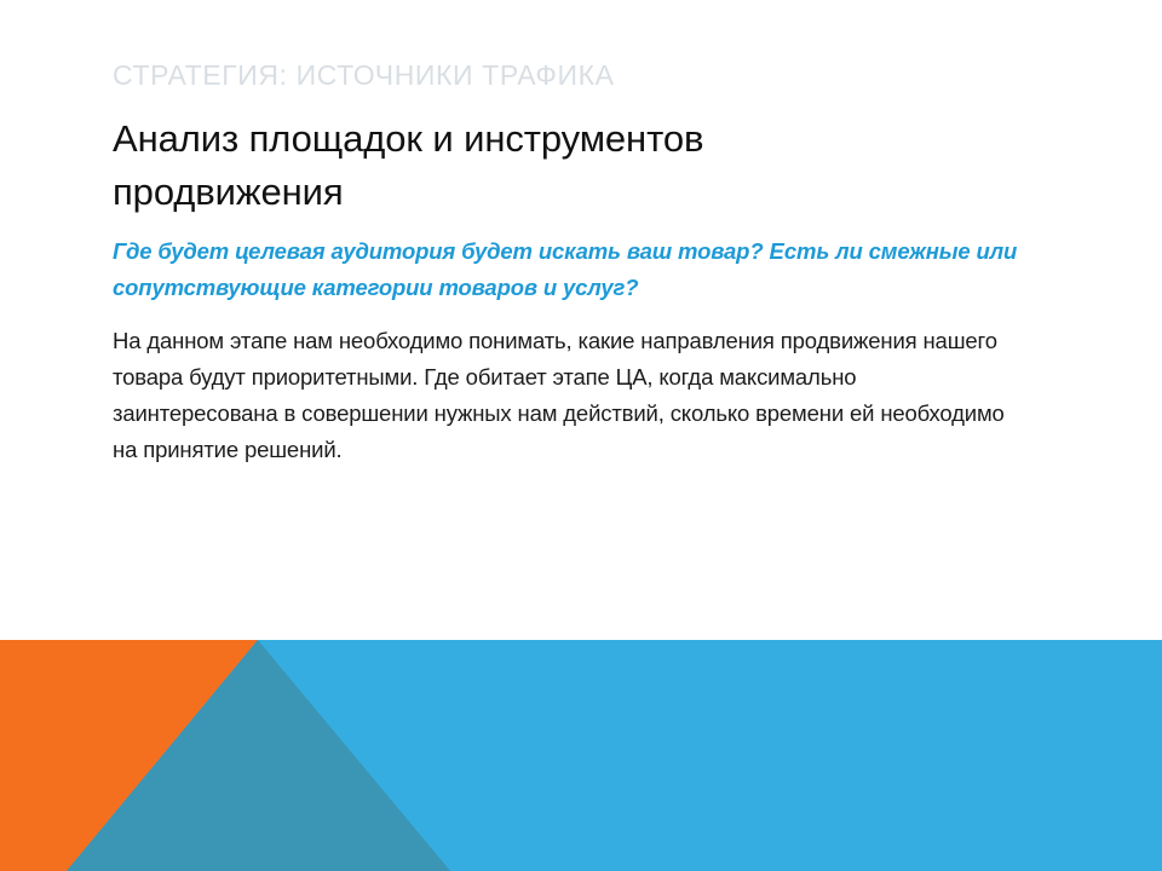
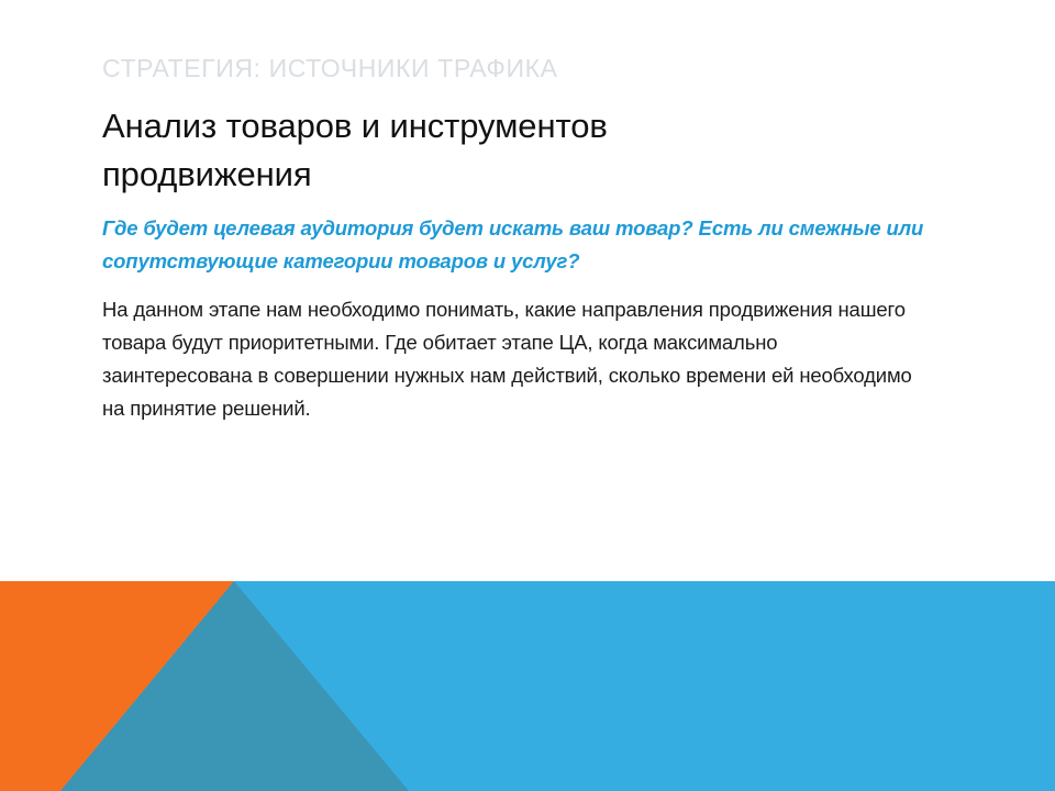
  СТРАТЕГИЯ: ИСТОЧНИКИ ТРАФИКА
- Анализ площадок и инструментов продвижения
+ Анализ товаров и инструментов продвижения
  Где будет целевая аудитория будет искать ваш товар? Есть ли смежные или сопутствующие категории товаров и услуг?
  На данном этапе нам необходимо понимать, какие направления продвижения нашего товара будут приоритетными. Где обитает этапе ЦА, когда максимально заинтересована в совершении нужных нам действий, сколько времени ей необходимо на принятие решений.
